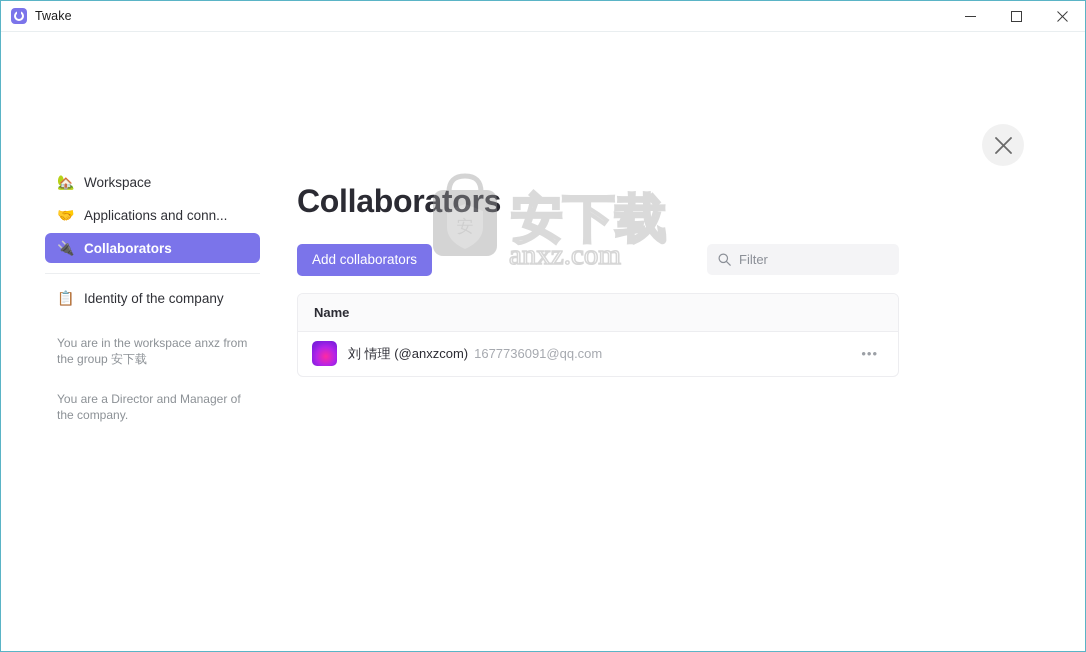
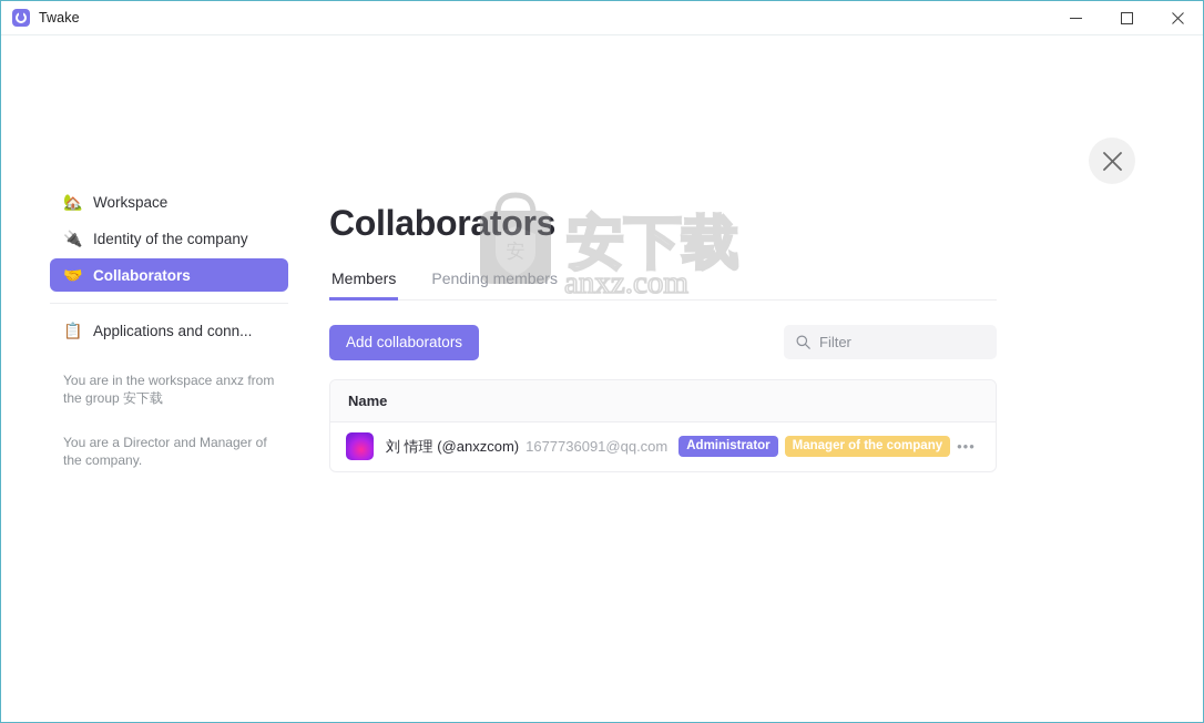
  Twake
  🏡
  Workspace
- 🤝
+ 🔌
- Applications and conn...
+ Identity of the company
- 🔌
+ 🤝
  Collaborators
  📋
- Identity of the company
+ Applications and conn...
  You are in the workspace anxz from the group 安下载
  You are a Director and Manager of the company.
  Collaborators
+ Members
+ Pending members
  Add collaborators
  Filter
  Name
  刘 情理 (@anxzcom)
  1677736091@qq.com
+ Administrator
+ Manager of the company
  •••
  安下载
  anxz.com
